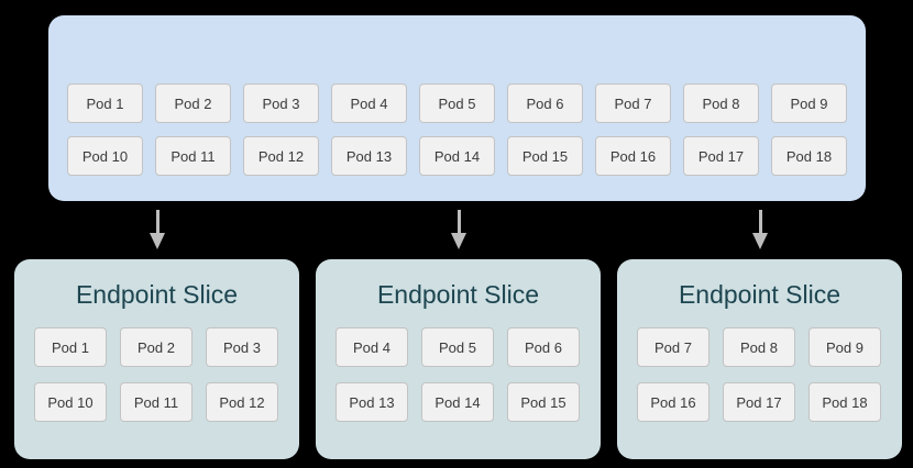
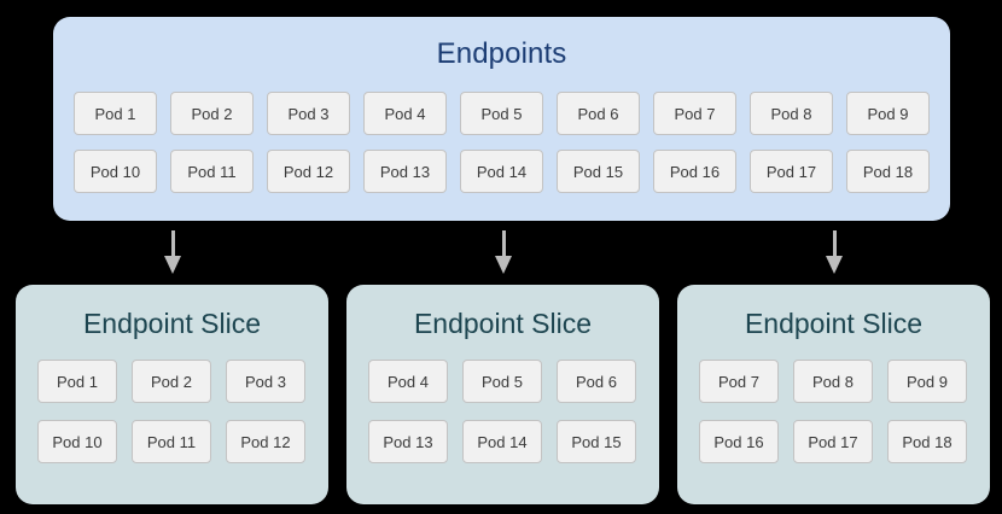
+ Endpoints
  Pod 1
  Pod 2
  Pod 3
  Pod 4
  Pod 5
  Pod 6
  Pod 7
  Pod 8
  Pod 9
  Pod 10
  Pod 11
  Pod 12
  Pod 13
  Pod 14
  Pod 15
  Pod 16
  Pod 17
  Pod 18
  Endpoint Slice
  Pod 1
  Pod 2
  Pod 3
  Pod 10
  Pod 11
  Pod 12
  Endpoint Slice
  Pod 4
  Pod 5
  Pod 6
  Pod 13
  Pod 14
  Pod 15
  Endpoint Slice
  Pod 7
  Pod 8
  Pod 9
  Pod 16
  Pod 17
  Pod 18
